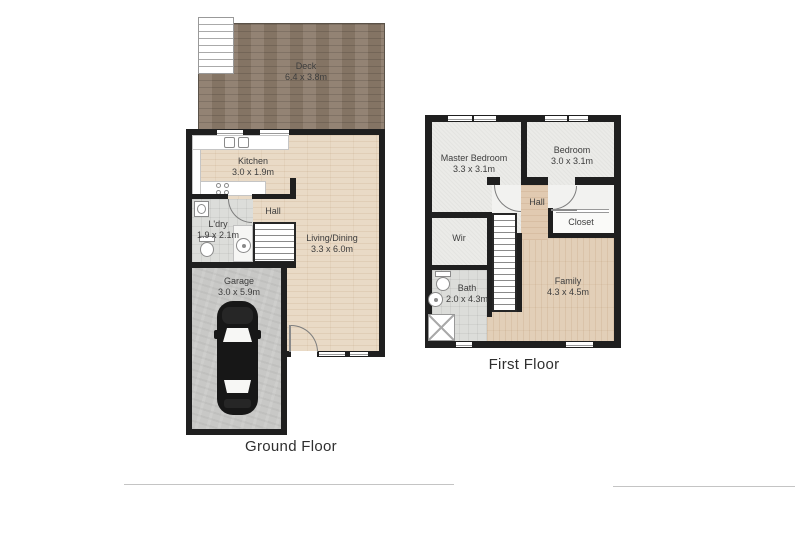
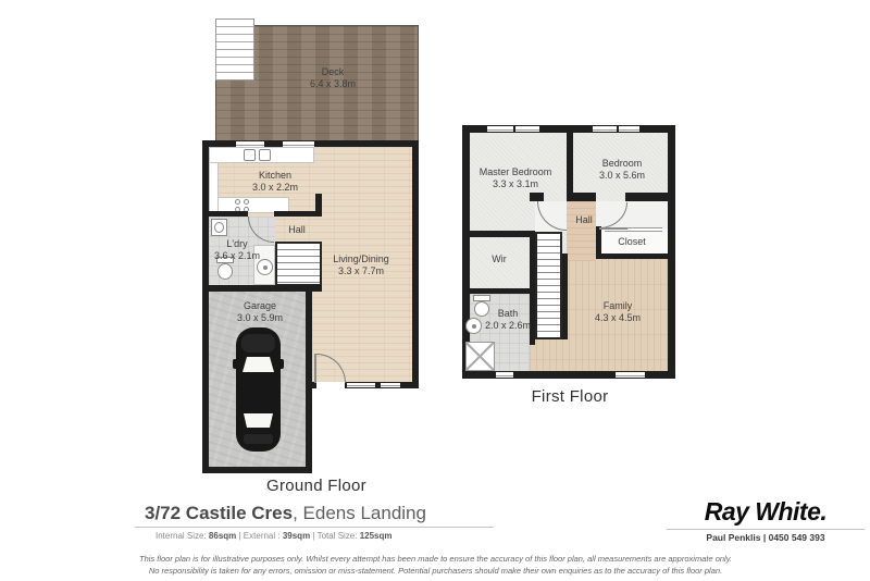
  Deck
  6.4 x 3.8m
  Kitchen
- 3.0 x 1.9m
+ 3.0 x 2.2m
  L'dry
- 1.9 x 2.1m
+ 3.6 x 2.1m
  Hall
  Living/Dining
- 3.3 x 6.0m
+ 3.3 x 7.7m
  Garage
  3.0 x 5.9m
  Ground Floor
  Master Bedroom
  3.3 x 3.1m
  Bedroom
- 3.0 x 3.1m
+ 3.0 x 5.6m
  Hall
  Closet
  Wir
  Bath
- 2.0 x 4.3m
+ 2.0 x 2.6m
  Family
  4.3 x 4.5m
  First Floor
+ 3/72 Castile Cres, Edens Landing
+ Internal Size: 86sqm | External : 39sqm | Total Size: 125sqm
+ Ray White.
+ Paul Penklis | 0450 549 393
+ This floor plan is for illustrative purposes only. Whilst every attempt has been made to ensure the accuracy of this floor plan, all measurements are approximate only.
+ No responsibility is taken for any errors, omission or miss-statement. Potential purchasers should make their own enquiries as to the accuracy of this floor plan.
